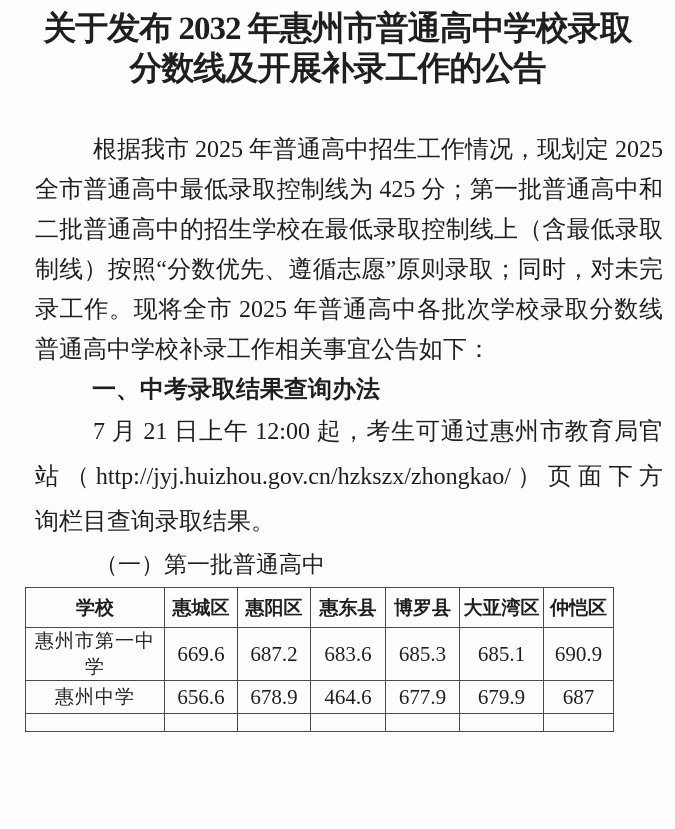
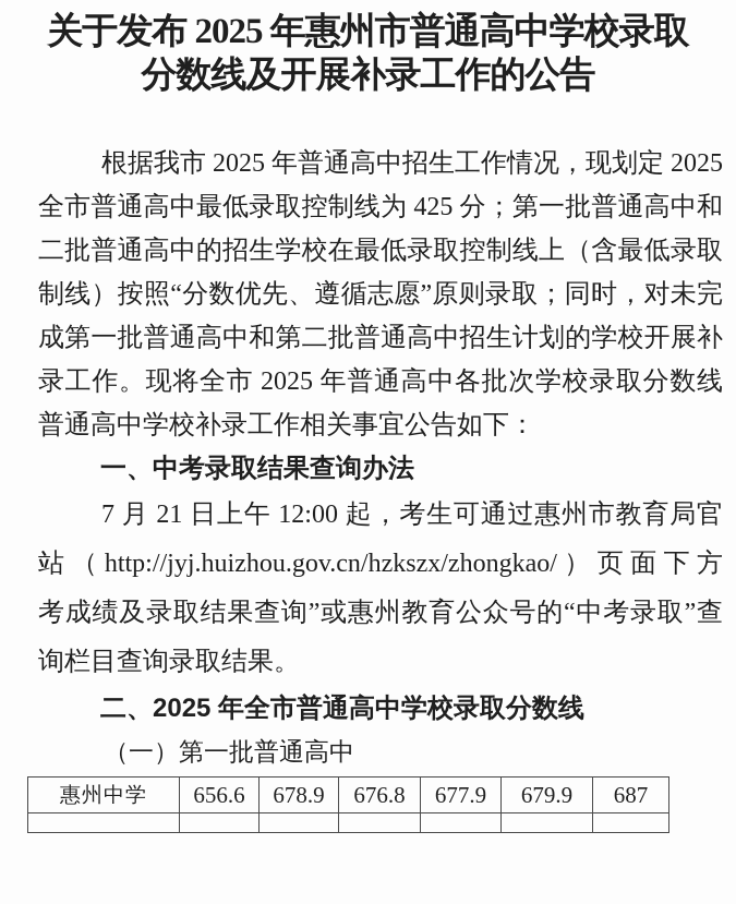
- 关于发布 2032 年惠州市普通高中学校录取
+ 关于发布 2025 年惠州市普通高中学校录取
  分数线及开展补录工作的公告
  根据我市 2025 年普通高中招生工作情况，现划定 2025
  全市普通高中最低录取控制线为 425 分；第一批普通高中和
  二批普通高中的招生学校在最低录取控制线上（含最低录取
  制线）按照“分数优先、遵循志愿”原则录取；同时，对未完
+ 成第一批普通高中和第二批普通高中招生计划的学校开展补
  录工作。现将全市 2025 年普通高中各批次学校录取分数线
  普通高中学校补录工作相关事宜公告如下：
  一、中考录取结果查询办法
  7 月 21 日上午 12:00 起，考生可通过惠州市教育局官
  站（http://jyj.huizhou.gov.cn/hzkszx/zhongkao/）页面下方
+ 考成绩及录取结果查询”或惠州教育公众号的“中考录取”查
  询栏目查询录取结果。
+ 二、2025 年全市普通高中学校录取分数线
  （一）第一批普通高中
- 学校	惠城区	惠阳区	惠东县	博罗县	大亚湾区	仲恺区
- 惠州市第一中学	669.6	687.2	683.6	685.3	685.1	690.9
- 惠州中学	656.6	678.9	464.6	677.9	679.9	687
+ 惠州中学	656.6	678.9	676.8	677.9	679.9	687
